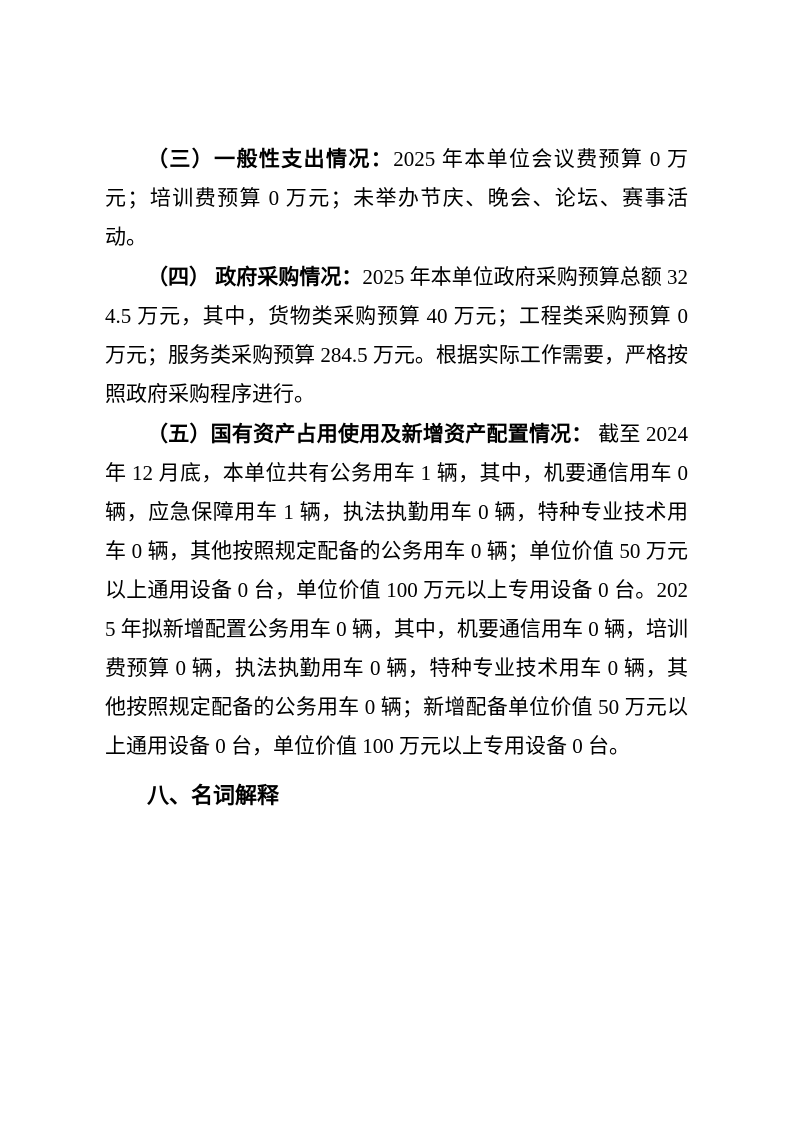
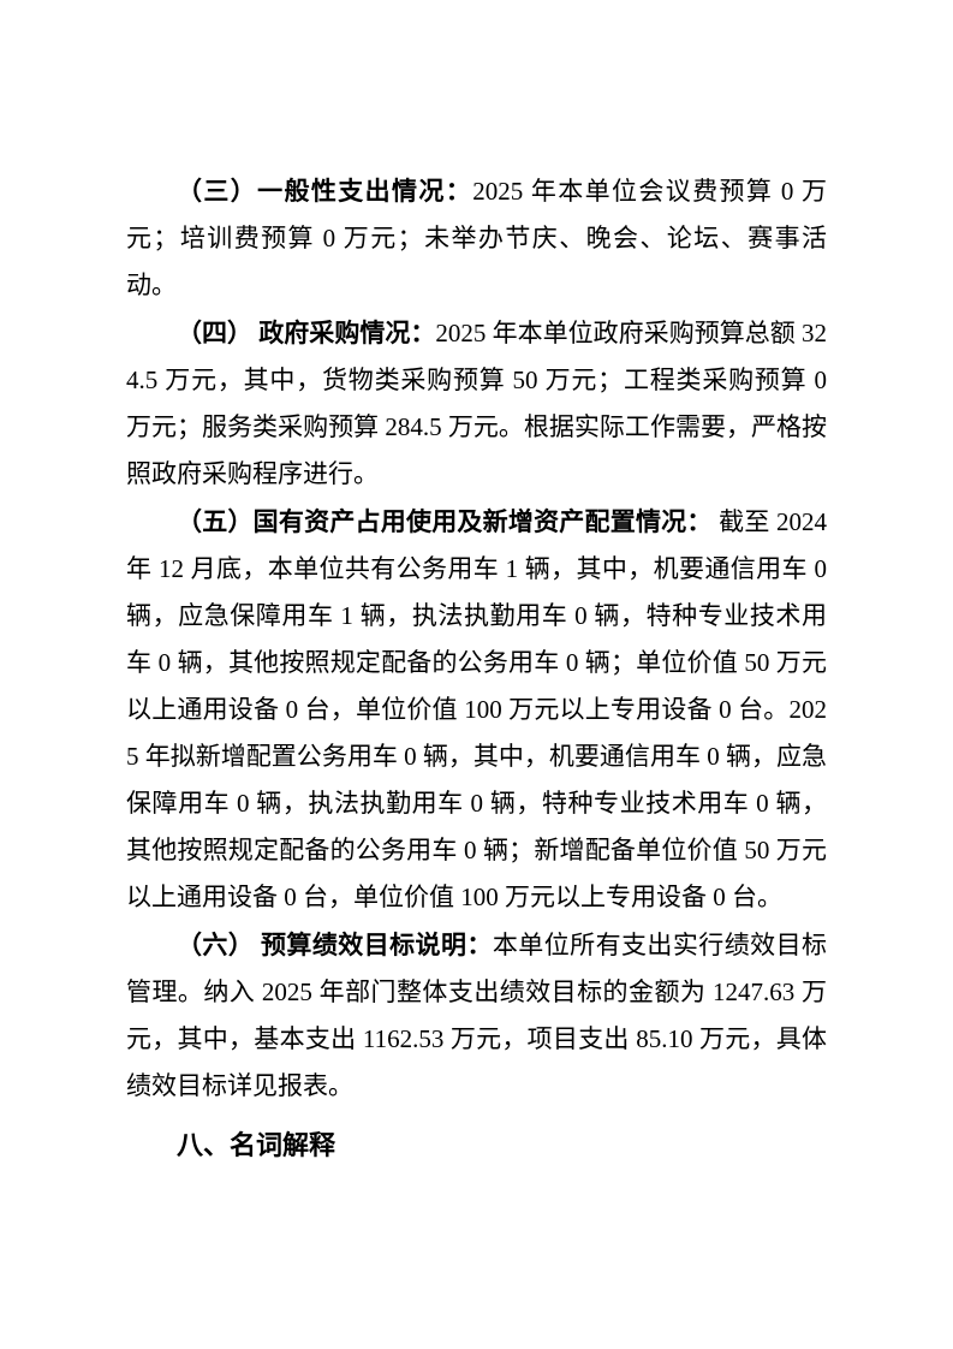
  （三）一般性支出情况：2025 年本单位会议费预算 0 万元；培训费预算 0 万元；未举办节庆、晚会、论坛、赛事活动。
- （四） 政府采购情况：2025 年本单位政府采购预算总额 324.5 万元，其中，货物类采购预算 40 万元；工程类采购预算 0 万元；服务类采购预算 284.5 万元。根据实际工作需要，严格按照政府采购程序进行。
+ （四） 政府采购情况：2025 年本单位政府采购预算总额 324.5 万元，其中，货物类采购预算 50 万元；工程类采购预算 0 万元；服务类采购预算 284.5 万元。根据实际工作需要，严格按照政府采购程序进行。
- （五）国有资产占用使用及新增资产配置情况： 截至 2024 年 12 月底，本单位共有公务用车 1 辆，其中，机要通信用车 0 辆，应急保障用车 1 辆，执法执勤用车 0 辆，特种专业技术用车 0 辆，其他按照规定配备的公务用车 0 辆；单位价值 50 万元以上通用设备 0 台，单位价值 100 万元以上专用设备 0 台。2025 年拟新增配置公务用车 0 辆，其中，机要通信用车 0 辆，培训费预算 0 辆，执法执勤用车 0 辆，特种专业技术用车 0 辆，其他按照规定配备的公务用车 0 辆；新增配备单位价值 50 万元以上通用设备 0 台，单位价值 100 万元以上专用设备 0 台。
+ （五）国有资产占用使用及新增资产配置情况： 截至 2024 年 12 月底，本单位共有公务用车 1 辆，其中，机要通信用车 0 辆，应急保障用车 1 辆，执法执勤用车 0 辆，特种专业技术用车 0 辆，其他按照规定配备的公务用车 0 辆；单位价值 50 万元以上通用设备 0 台，单位价值 100 万元以上专用设备 0 台。2025 年拟新增配置公务用车 0 辆，其中，机要通信用车 0 辆，应急保障用车 0 辆，执法执勤用车 0 辆，特种专业技术用车 0 辆，其他按照规定配备的公务用车 0 辆；新增配备单位价值 50 万元以上通用设备 0 台，单位价值 100 万元以上专用设备 0 台。
+ （六） 预算绩效目标说明：本单位所有支出实行绩效目标管理。纳入 2025 年部门整体支出绩效目标的金额为 1247.63 万元，其中，基本支出 1162.53 万元，项目支出 85.10 万元，具体绩效目标详见报表。
  八、名词解释
